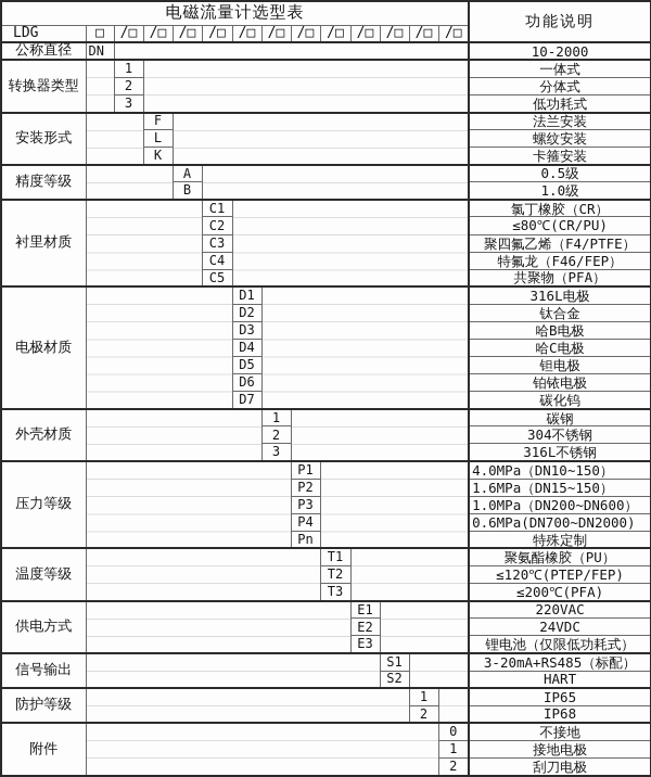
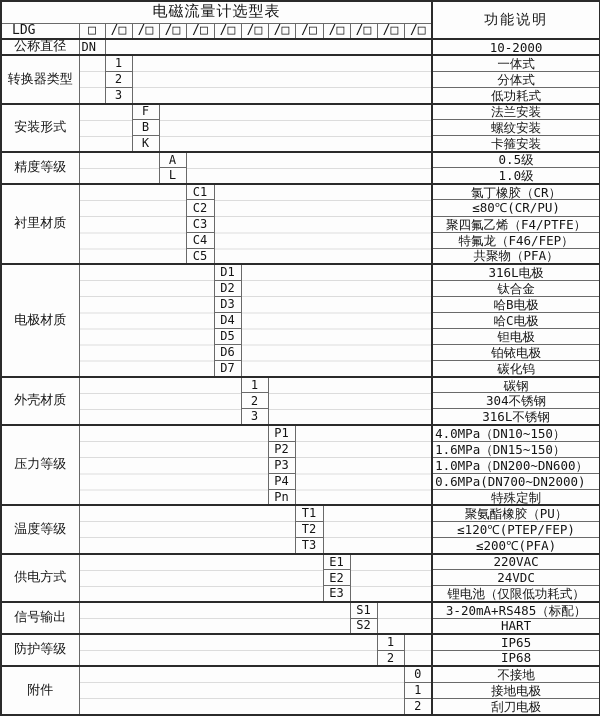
  电磁流量计选型表	功能说明
  LDG	□	/□	/□	/□	/□	/□	/□	/□	/□	/□	/□	/□	/□
  公称直径	DN		10-2000
  转换器类型		1		一体式
  2	分体式
  3	低功耗式
  安装形式		F		法兰安装
- L	螺纹安装
+ B	螺纹安装
  K	卡箍安装
  精度等级		A		0.5级
- B	1.0级
+ L	1.0级
  衬里材质		C1		氯丁橡胶（CR）
  C2	≤80℃(CR/PU)
  C3	聚四氟乙烯（F4/PTFE）
  C4	特氟龙（F46/FEP）
  C5	共聚物（PFA）
  电极材质		D1		316L电极
  D2	钛合金
  D3	哈B电极
  D4	哈C电极
  D5	钽电极
  D6	铂铱电极
  D7	碳化钨
  外壳材质		1		碳钢
  2	304不锈钢
  3	316L不锈钢
  压力等级		P1		4.0MPa（DN10~150）
  P2	1.6MPa（DN15~150）
  P3	1.0MPa（DN200~DN600）
  P4	0.6MPa(DN700~DN2000)
  Pn	特殊定制
  温度等级		T1		聚氨酯橡胶（PU）
  T2	≤120℃(PTEP/FEP)
  T3	≤200℃(PFA)
  供电方式		E1		220VAC
  E2	24VDC
  E3	锂电池（仅限低功耗式）
  信号输出		S1		3-20mA+RS485（标配）
  S2	HART
  防护等级		1		IP65
  2	IP68
  附件		0	不接地
  1	接地电极
  2	刮刀电极
